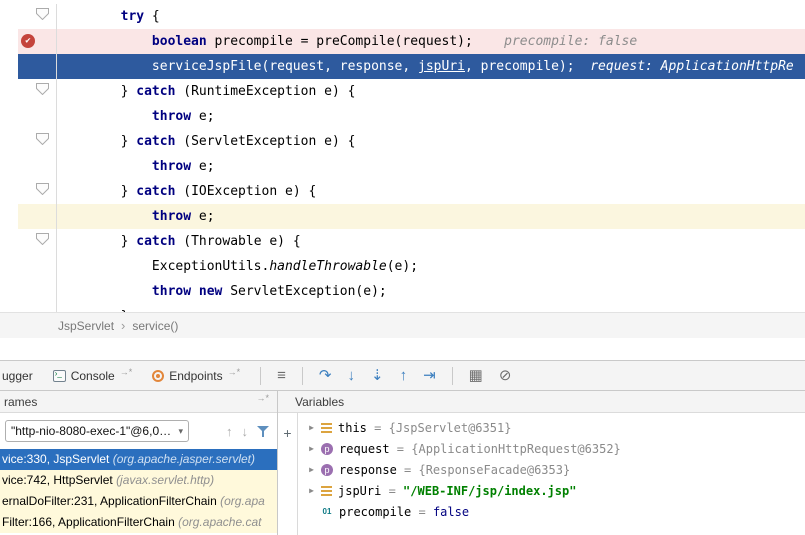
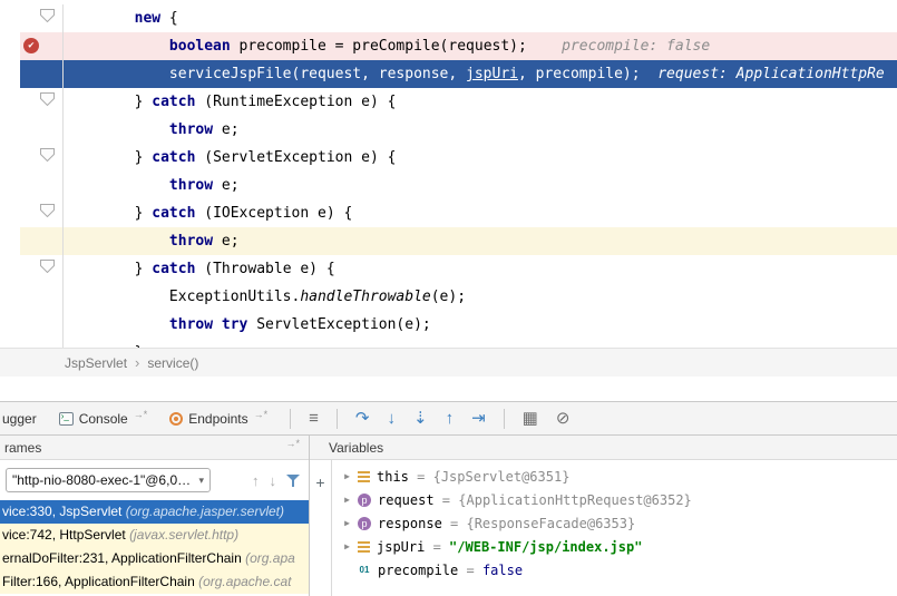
- try {
+ new {
  ✔
  boolean precompile = preCompile(request); precompile: false
  serviceJspFile(request, response, jspUri, precompile); request: ApplicationHttpRe
  } catch (RuntimeException e) {
  throw e;
  } catch (ServletException e) {
  throw e;
  } catch (IOException e) {
  throw e;
  } catch (Throwable e) {
  ExceptionUtils.handleThrowable(e);
- throw new ServletException(e);
+ throw try ServletException(e);
  JspServlet
  ›
  service()
  ugger
  Console
  →*
  Endpoints
  →*
  ≡
  ↷
  ↓
  ⇣
  ↑
  ⇥
  ▦
  ⊘
  rames
  →*
  "http-nio-8080-exec-1"@6,0…
  ▾
  ↑
  ↓
  vice:330, JspServlet (org.apache.jasper.servlet)
  vice:742, HttpServlet (javax.servlet.http)
  ernalDoFilter:231, ApplicationFilterChain (org.apa
  Filter:166, ApplicationFilterChain (org.apache.cat
  Variables
  +
  ▶
  this
  =
  {JspServlet@6351}
  ▶
  p
  request
  =
  {ApplicationHttpRequest@6352}
  ▶
  p
  response
  =
  {ResponseFacade@6353}
  ▶
  jspUri
  =
  "/WEB-INF/jsp/index.jsp"
  01
  precompile
  =
  false
